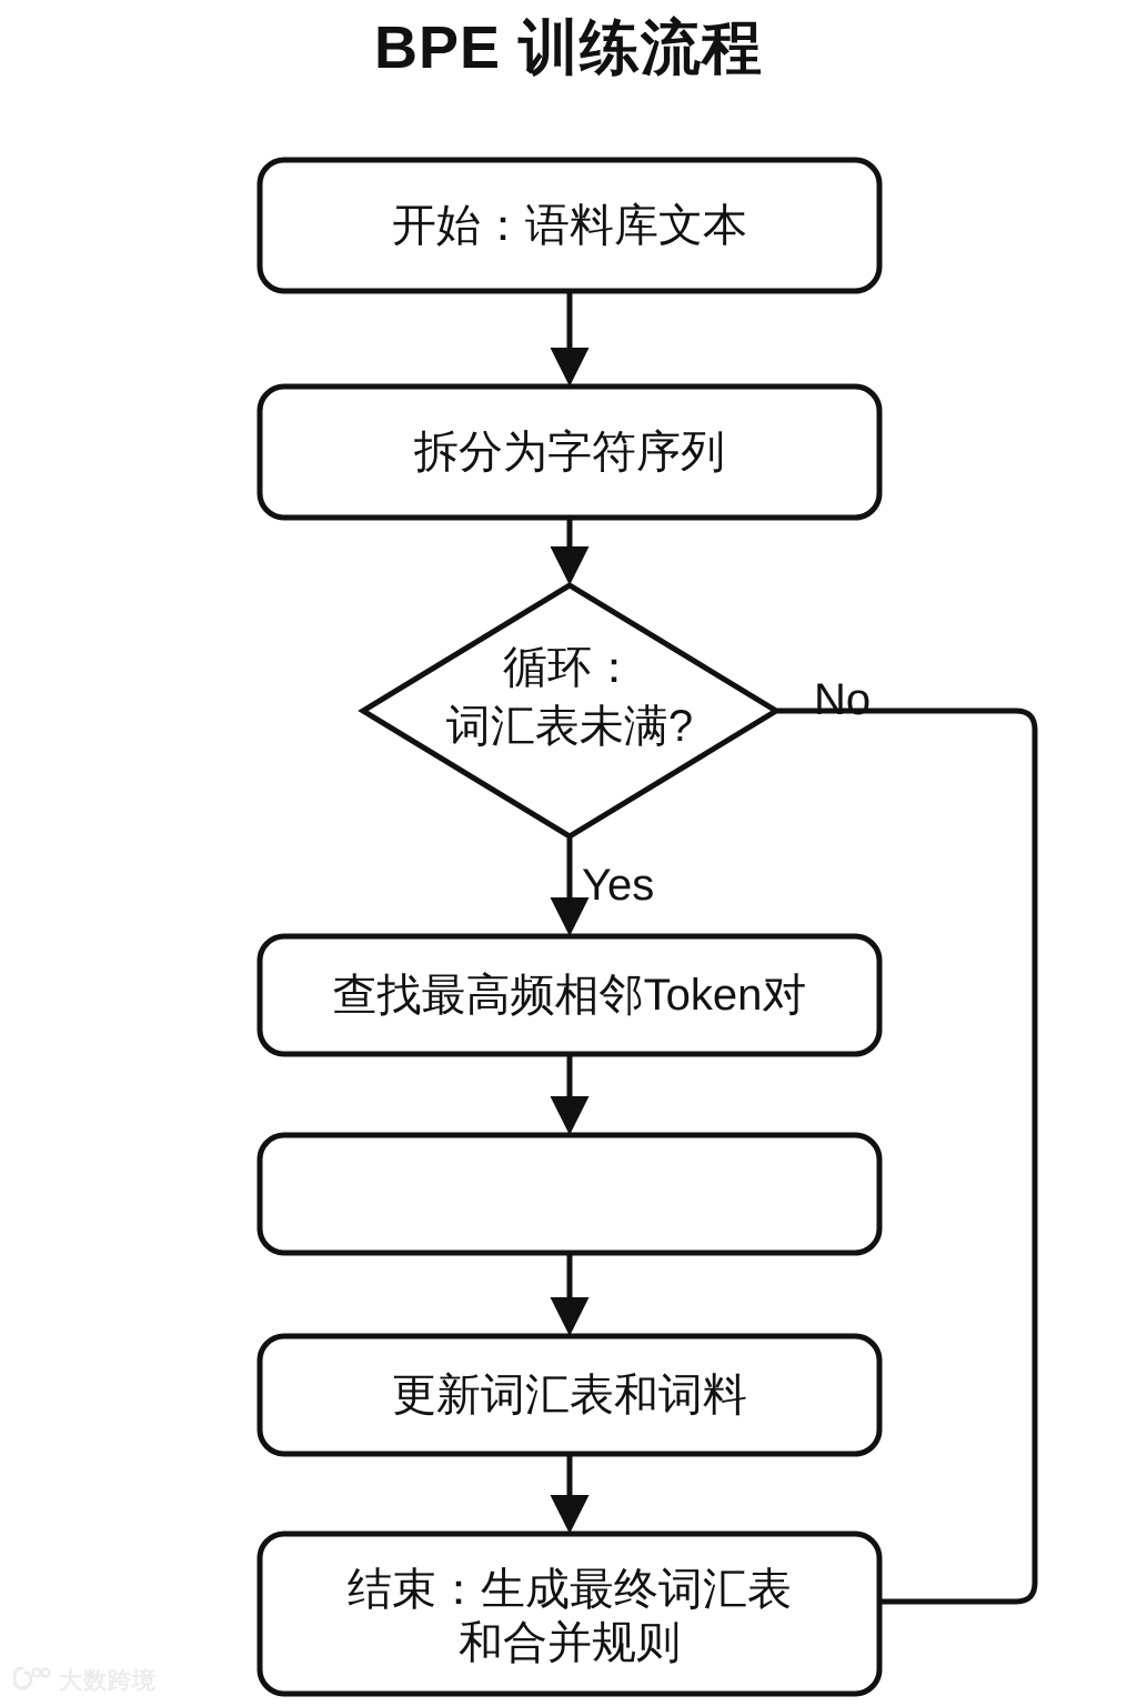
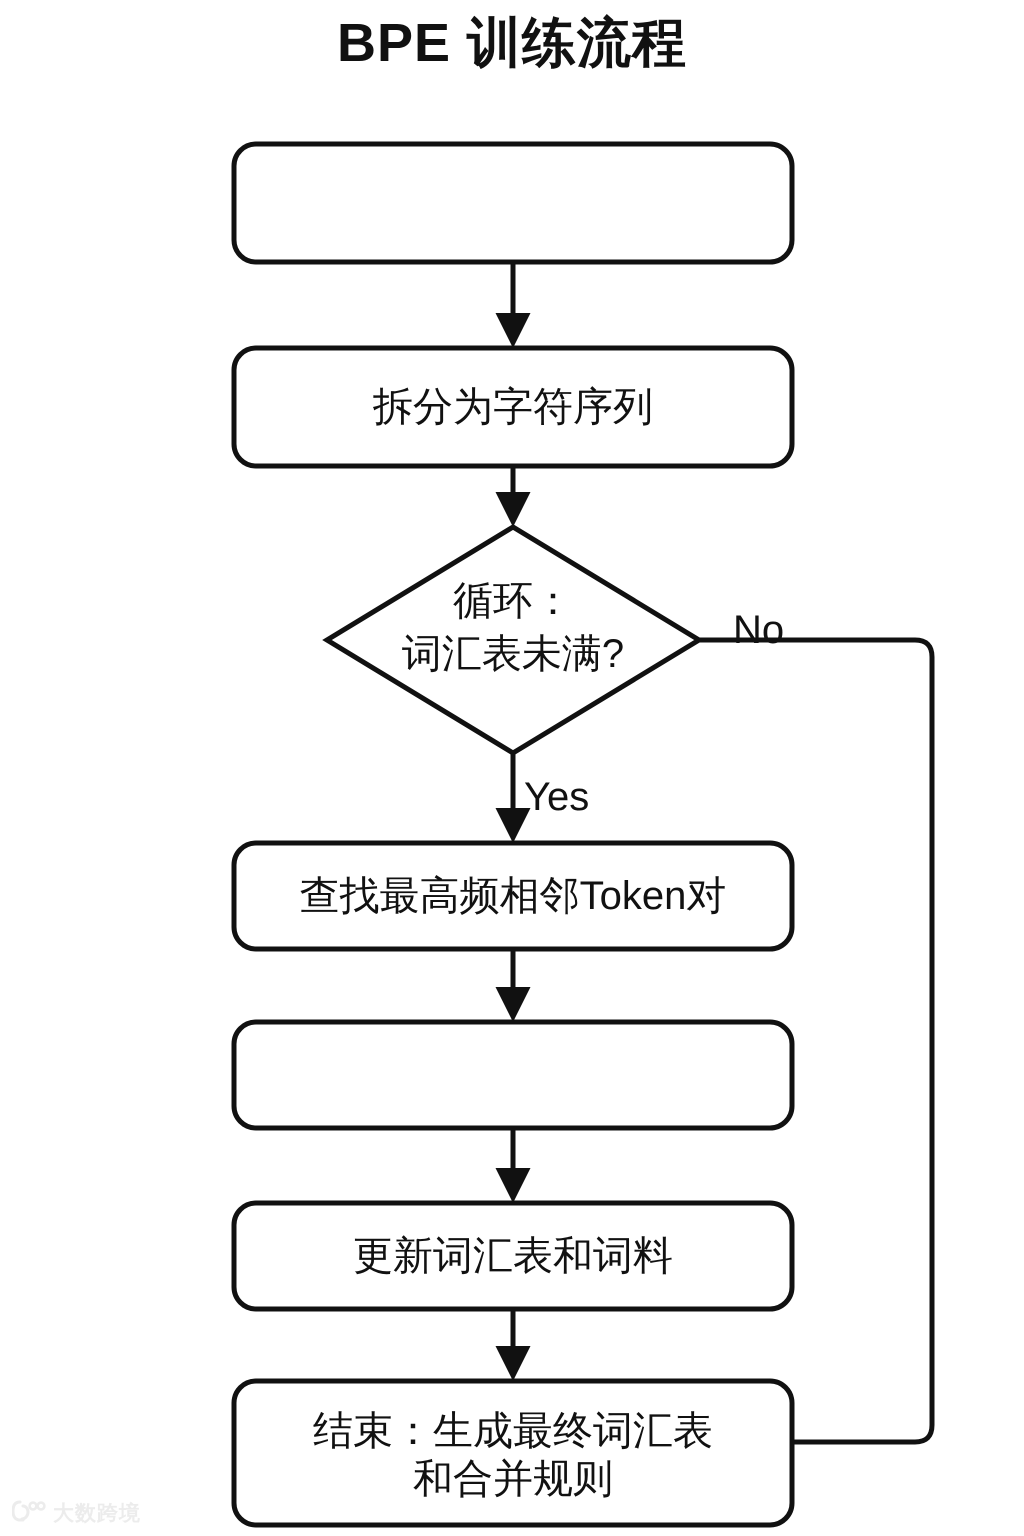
  BPE 训练流程
- 开始：语料库文本
  拆分为字符序列
  循环：
  词汇表未满?
  查找最高频相邻Token对
  更新词汇表和词料
  结束：生成最终词汇表
  和合并规则
  No
  Yes
